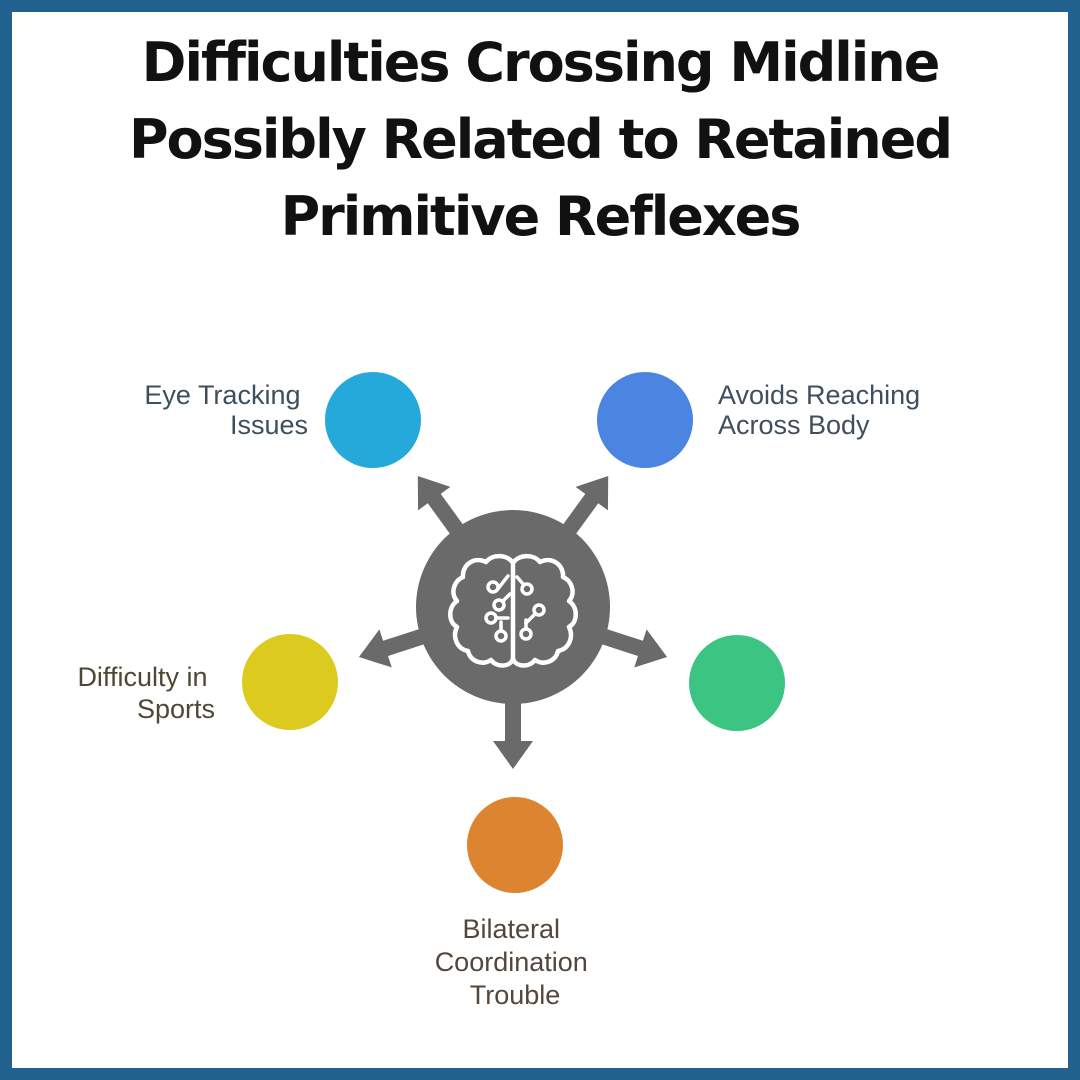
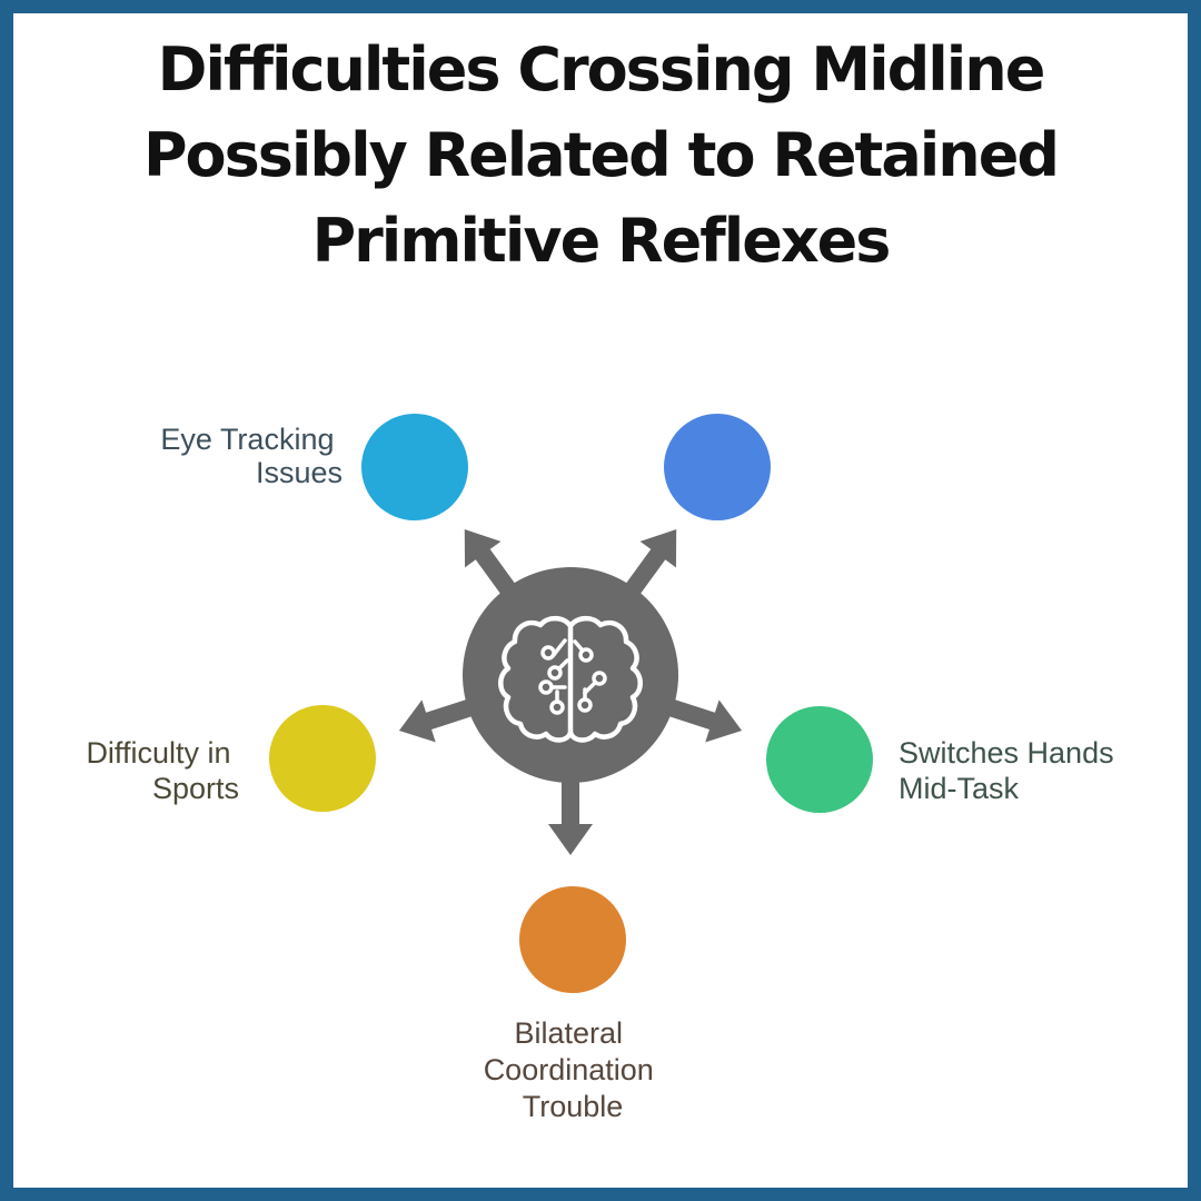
  Difficulties Crossing Midline
  Possibly Related to Retained
  Primitive Reflexes
  Eye Tracking Issues
- Avoids Reaching Across Body
  Difficulty in Sports
+ Switches Hands Mid-Task
  Bilateral Coordination Trouble
